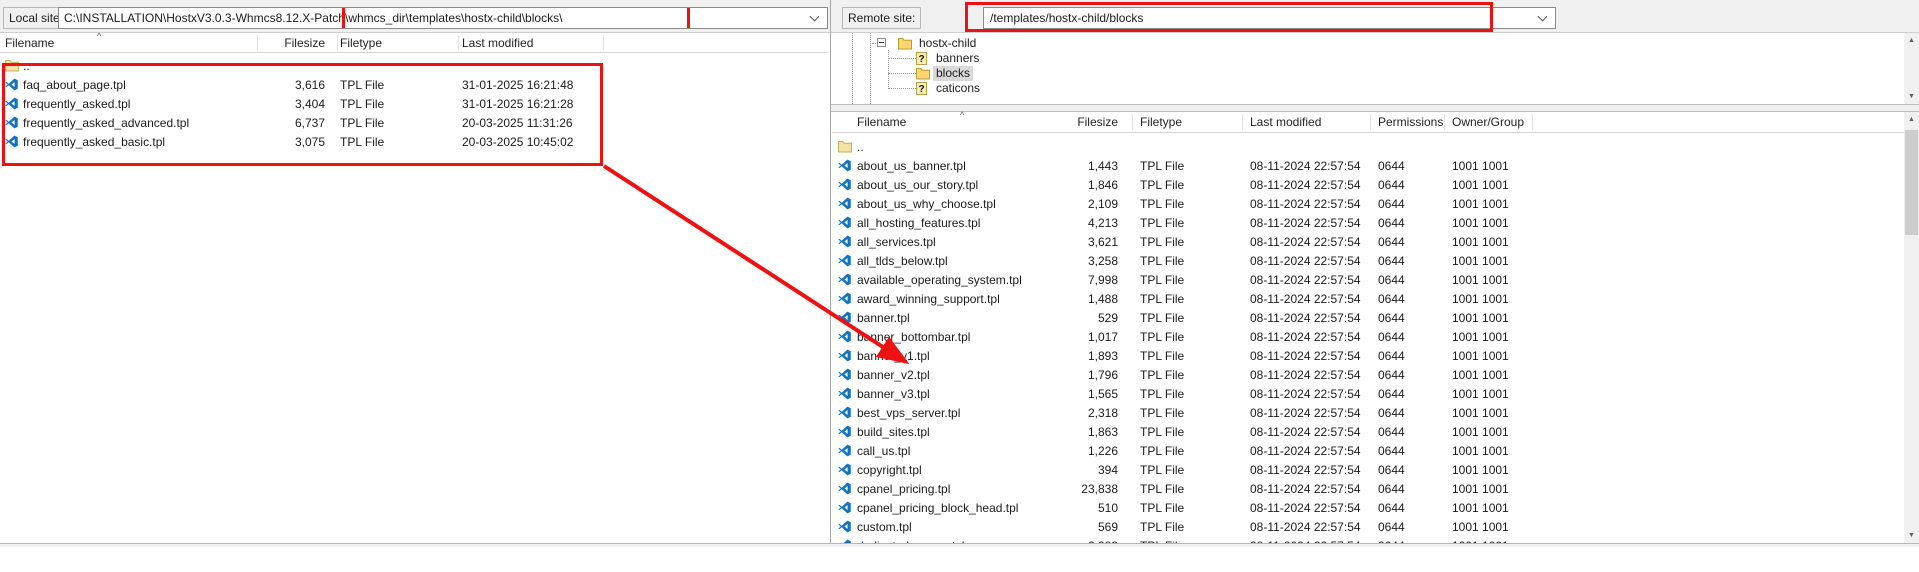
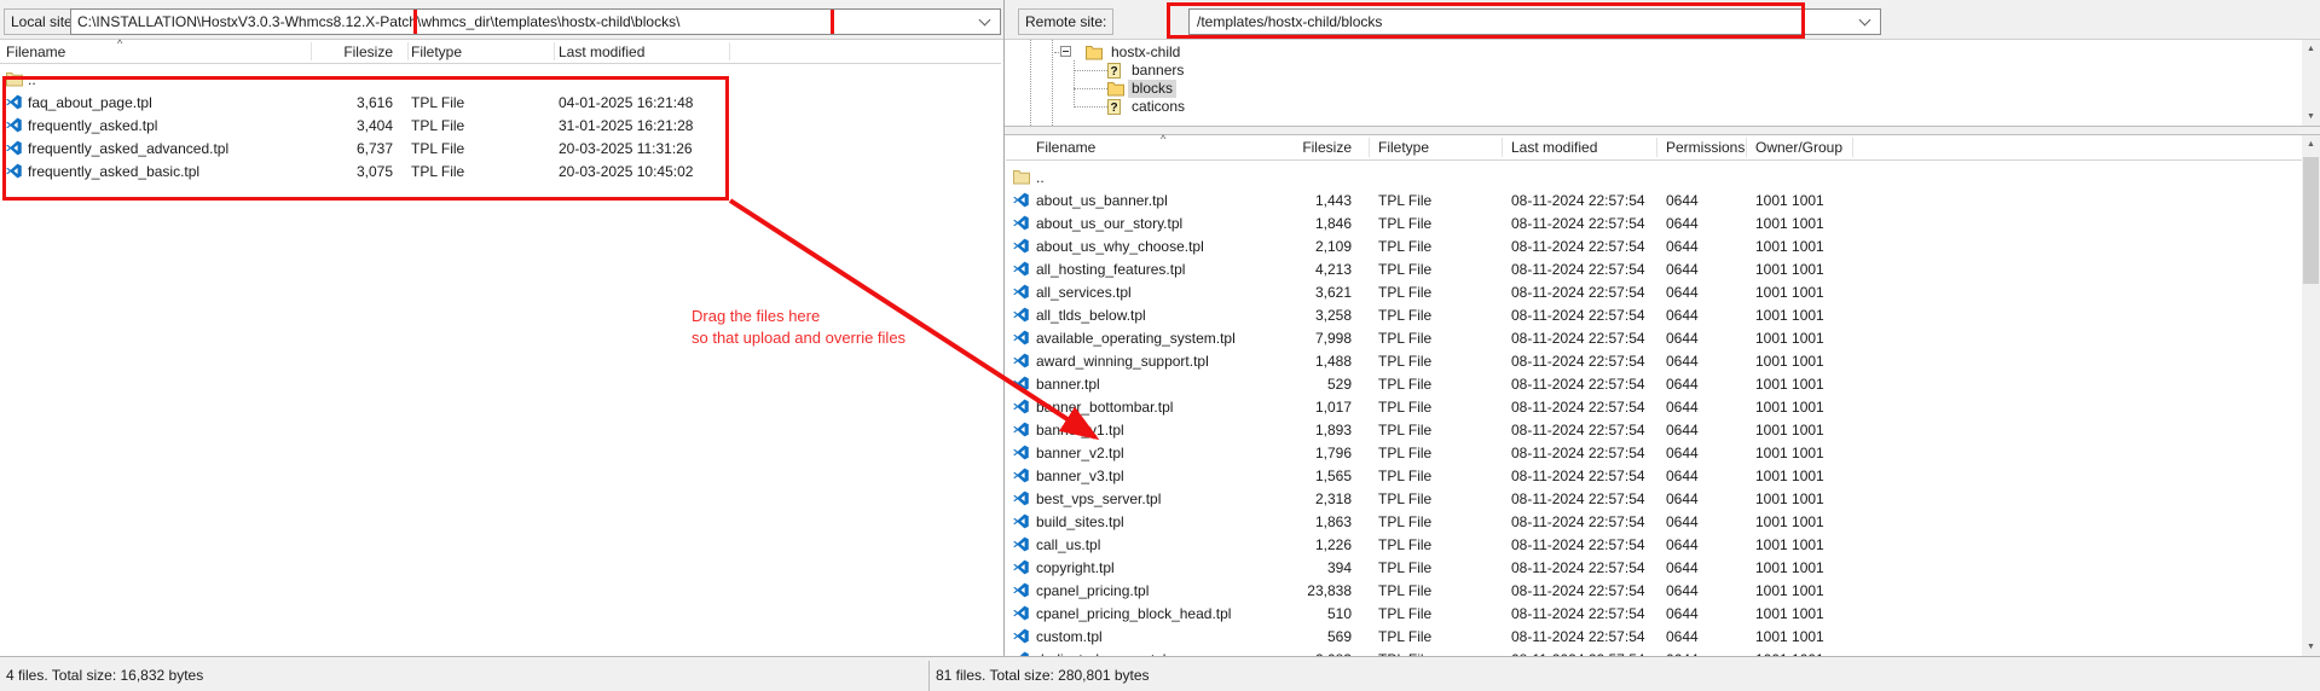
  Local site
  C:\INSTALLATION\HostxV3.0.3-Whmcs8.12.X-Patch\whmcs_dir\templates\hostx-child\blocks\
  Remote site:
  /templates/hostx-child/blocks
  Filename
  ^
  Filesize
  Filetype
  Last modified
  ..
  faq_about_page.tpl
  3,616
  TPL File
- 31-01-2025 16:21:48
+ 04-01-2025 16:21:48
  frequently_asked.tpl
  3,404
  TPL File
  31-01-2025 16:21:28
  frequently_asked_advanced.tpl
  6,737
  TPL File
  20-03-2025 11:31:26
  frequently_asked_basic.tpl
  3,075
  TPL File
  20-03-2025 10:45:02
  hostx-child
  ?
  banners
  blocks
  ?
  caticons
  Filename
  ^
  Filesize
  Filetype
  Last modified
  Permissions
  Owner/Group
  ..
  about_us_banner.tpl
  1,443
  TPL File
  08-11-2024 22:57:54
  0644
  1001 1001
  about_us_our_story.tpl
  1,846
  TPL File
  08-11-2024 22:57:54
  0644
  1001 1001
  about_us_why_choose.tpl
  2,109
  TPL File
  08-11-2024 22:57:54
  0644
  1001 1001
  all_hosting_features.tpl
  4,213
  TPL File
  08-11-2024 22:57:54
  0644
  1001 1001
  all_services.tpl
  3,621
  TPL File
  08-11-2024 22:57:54
  0644
  1001 1001
  all_tlds_below.tpl
  3,258
  TPL File
  08-11-2024 22:57:54
  0644
  1001 1001
  available_operating_system.tpl
  7,998
  TPL File
  08-11-2024 22:57:54
  0644
  1001 1001
  award_winning_support.tpl
  1,488
  TPL File
  08-11-2024 22:57:54
  0644
  1001 1001
  banner.tpl
  529
  TPL File
  08-11-2024 22:57:54
  0644
  1001 1001
  bnner_bottombar.tpl
  1,017
  TPL File
  08-11-2024 22:57:54
  0644
  1001 1001
  bannerv1.tpl
  1,893
  TPL File
  08-11-2024 22:57:54
  0644
  1001 1001
  banner_v2.tpl
  1,796
  TPL File
  08-11-2024 22:57:54
  0644
  1001 1001
  banner_v3.tpl
  1,565
  TPL File
  08-11-2024 22:57:54
  0644
  1001 1001
  best_vps_server.tpl
  2,318
  TPL File
  08-11-2024 22:57:54
  0644
  1001 1001
  build_sites.tpl
  1,863
  TPL File
  08-11-2024 22:57:54
  0644
  1001 1001
  call_us.tpl
  1,226
  TPL File
  08-11-2024 22:57:54
  0644
  1001 1001
  copyright.tpl
  394
  TPL File
  08-11-2024 22:57:54
  0644
  1001 1001
  cpanel_pricing.tpl
  23,838
  TPL File
  08-11-2024 22:57:54
  0644
  1001 1001
  cpanel_pricing_block_head.tpl
  510
  TPL File
  08-11-2024 22:57:54
  0644
  1001 1001
  custom.tpl
  569
  TPL File
  08-11-2024 22:57:54
  0644
  1001 1001
+ 4 files. Total size: 16,832 bytes
+ 81 files. Total size: 280,801 bytes
+ Drag the files here
+ so that upload and overrie files
